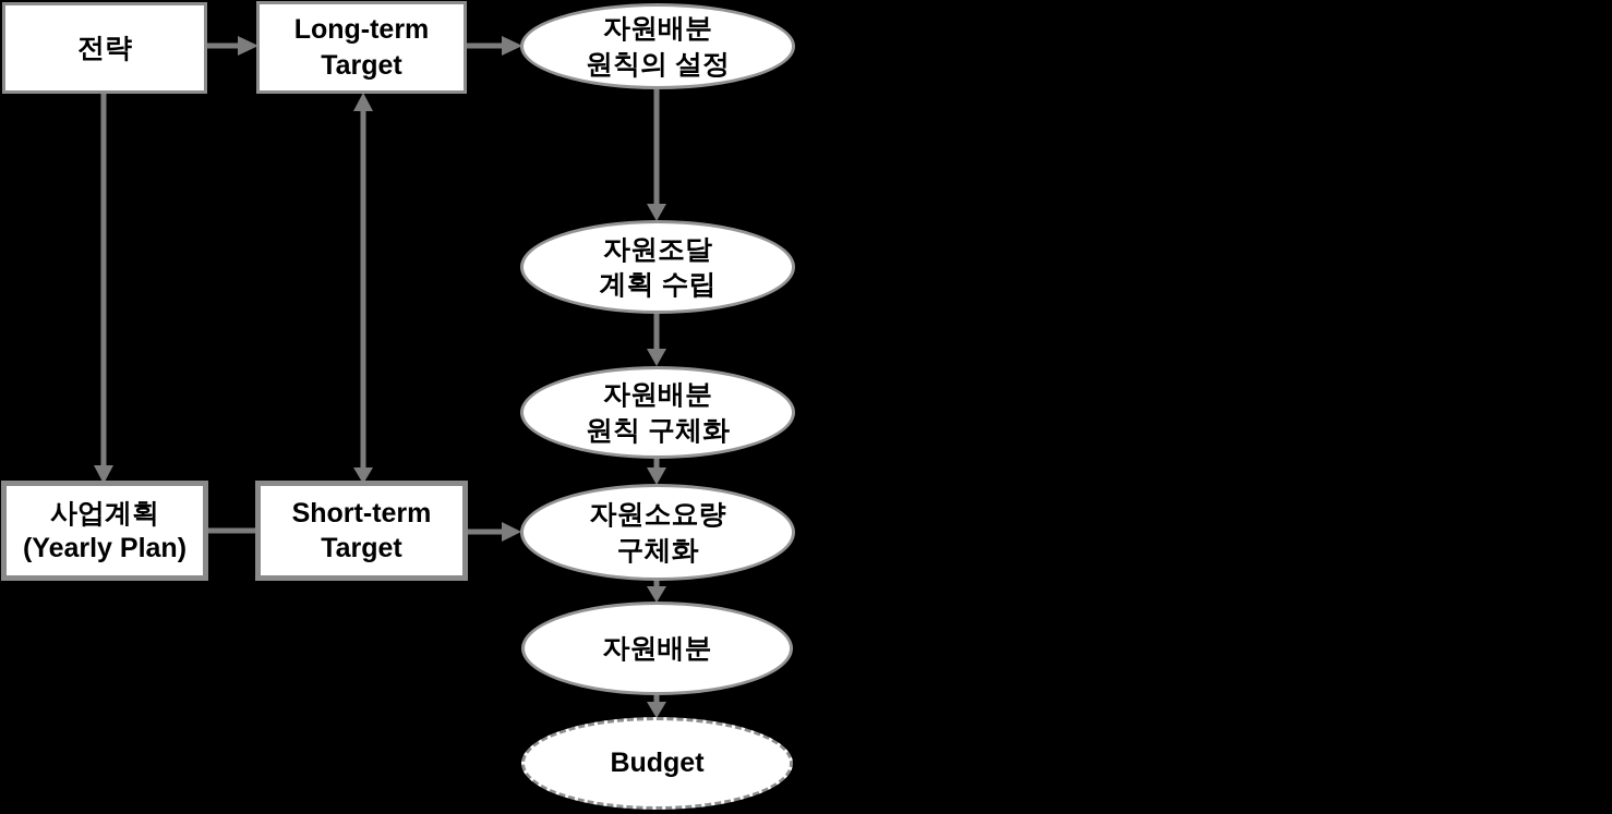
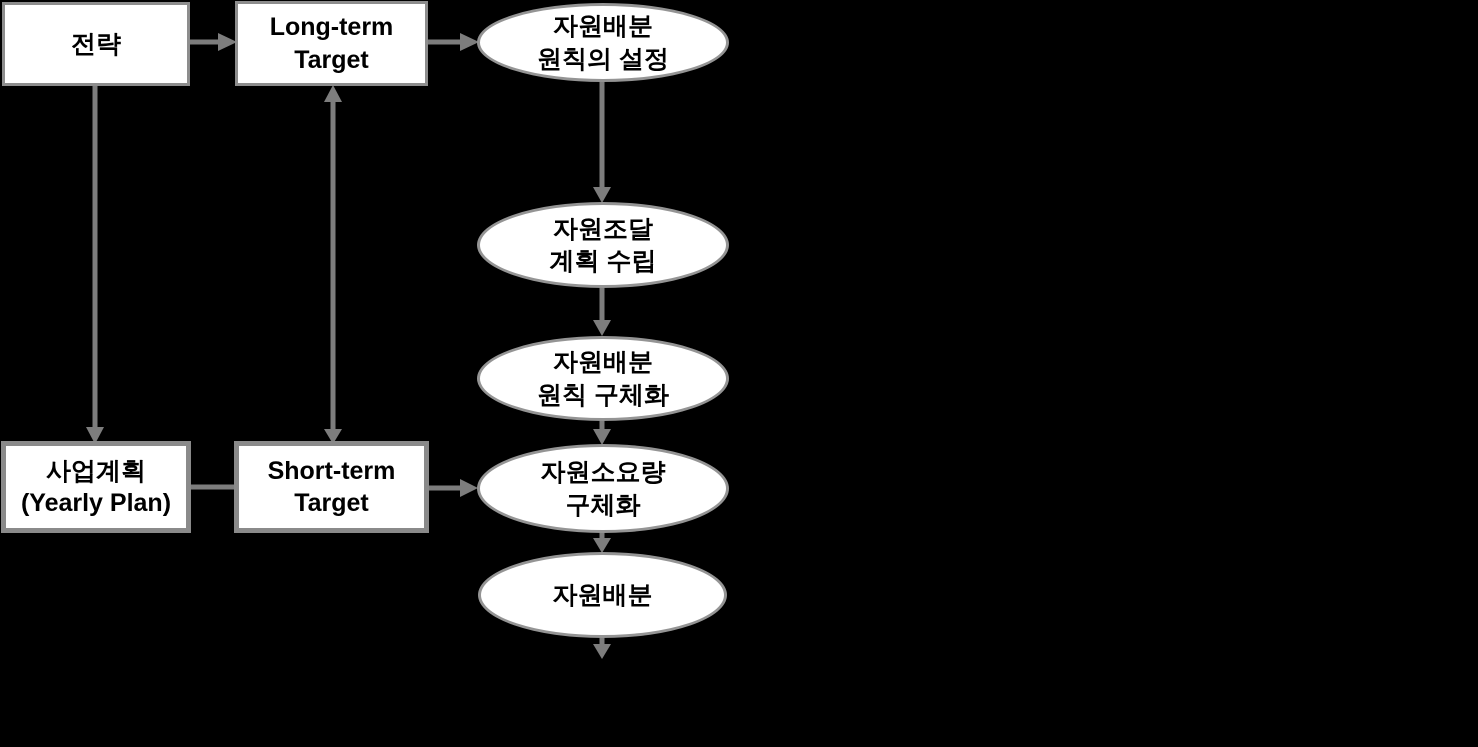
  전략
  Long-term
  Target
  사업계획
  (Yearly Plan)
  Short-term
  Target
  자원배분
  원칙의 설정
  자원조달
  계획 수립
  자원배분
  원칙 구체화
  자원소요량
  구체화
  자원배분
- Budget
